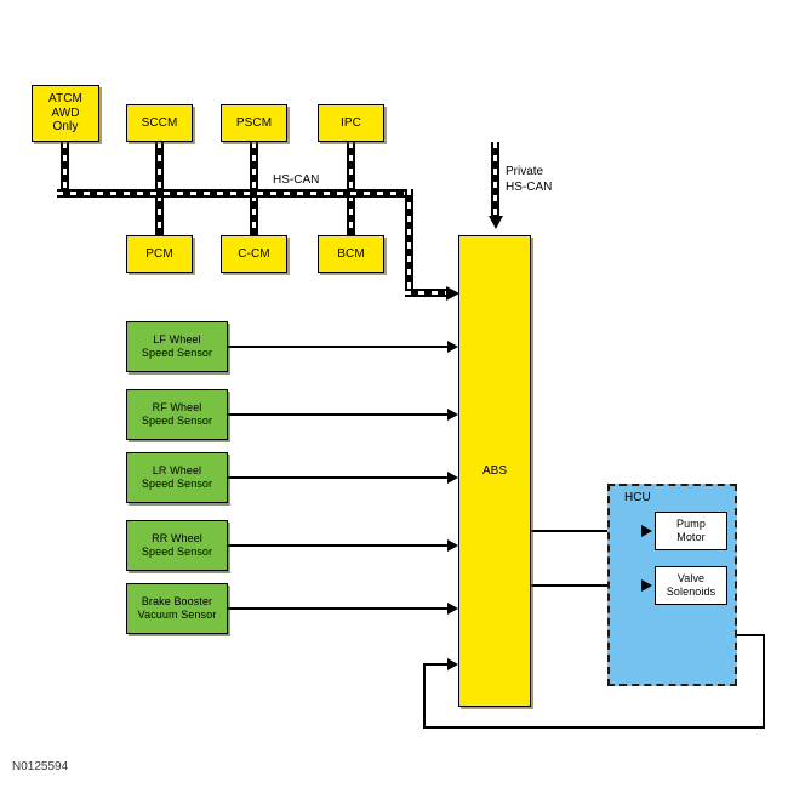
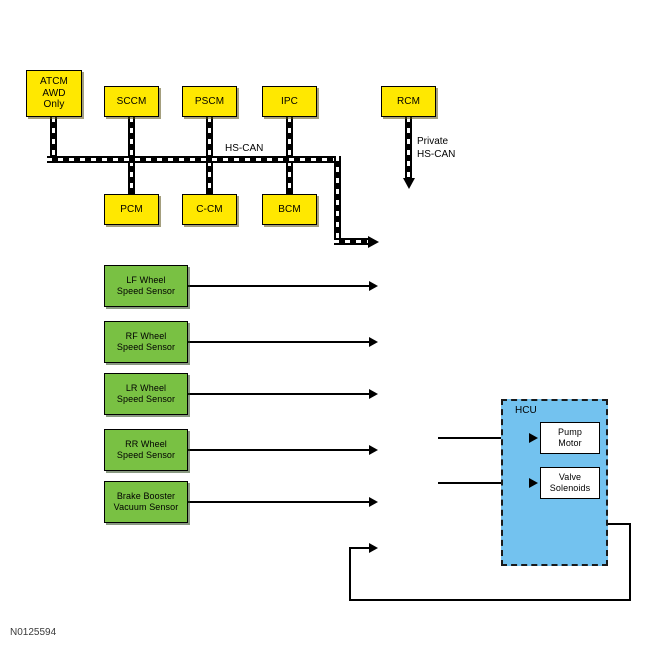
  ATCM
  AWD
  Only
  SCCM
  PSCM
  IPC
+ RCM
  PCM
  C-CM
  BCM
  HS-CAN
  Private
  HS-CAN
- ABS
  LF Wheel
  Speed Sensor
  RF Wheel
  Speed Sensor
  LR Wheel
  Speed Sensor
  RR Wheel
  Speed Sensor
  Brake Booster
  Vacuum Sensor
  HCU
  Pump
  Motor
  Valve
  Solenoids
  N0125594
